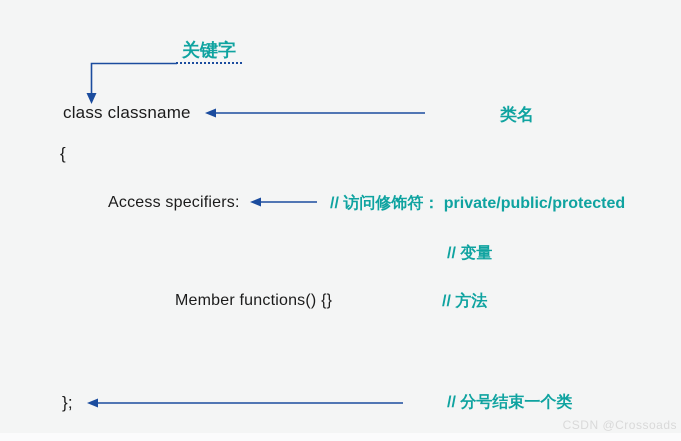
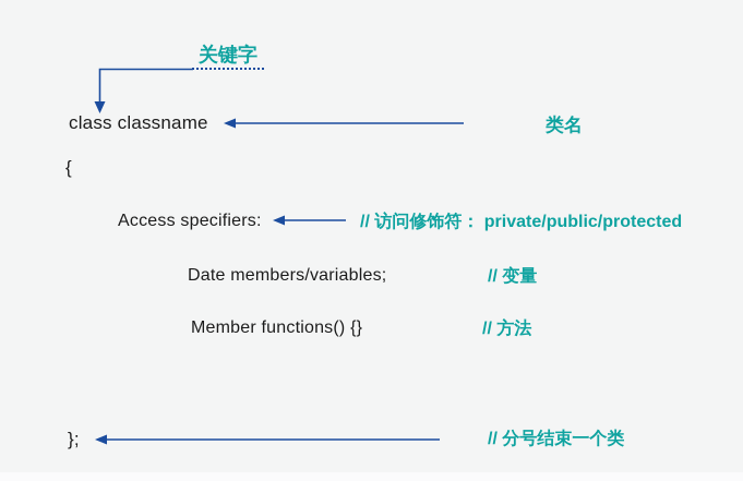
  关键字
  class classname
  类名
  {
  Access specifiers:
  // 访问修饰符： private/public/protected
+ Date members/variables;
  // 变量
  Member functions() {}
  // 方法
  };
  // 分号结束一个类
- CSDN @Crossoads
